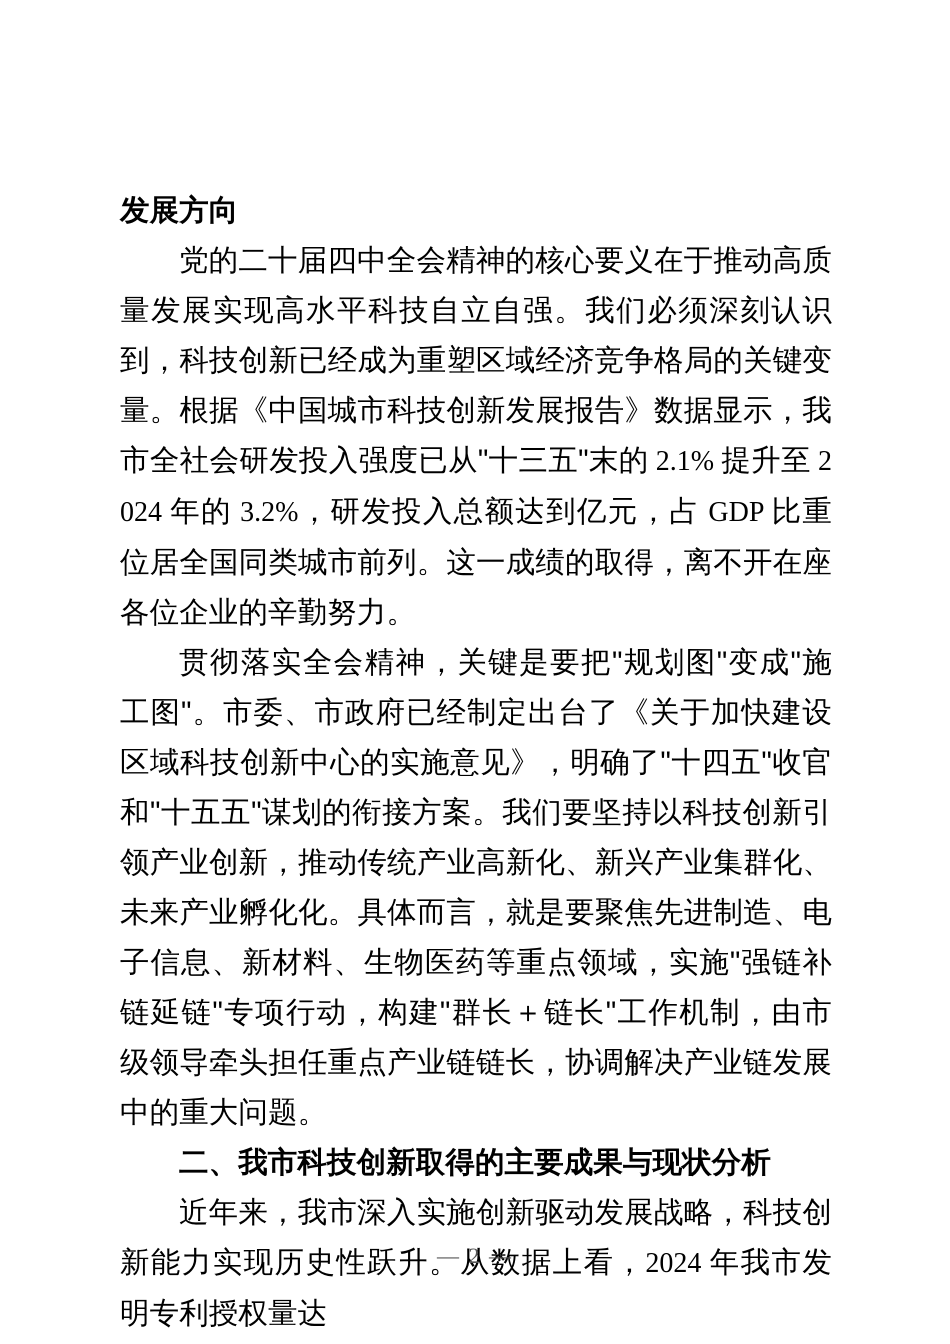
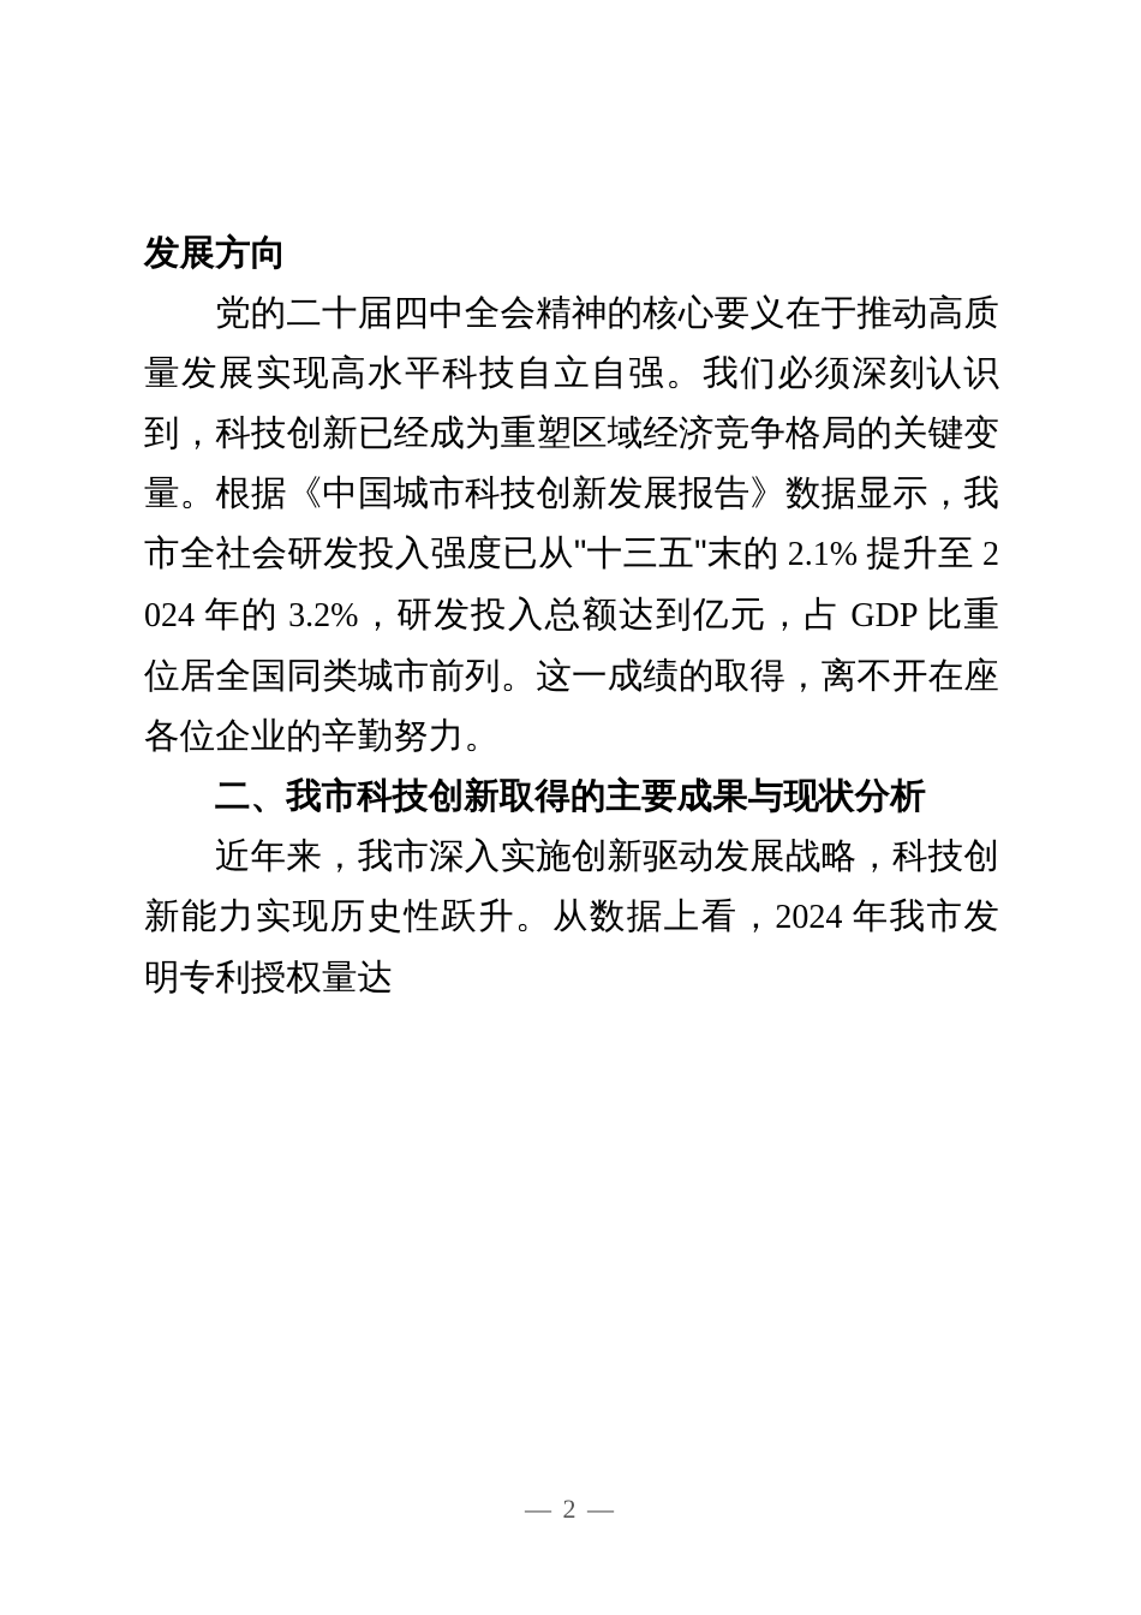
  发展方向
  党的二十届四中全会精神的核心要义在于推动高质量发展实现高水平科技自立自强。我们必须深刻认识到，科技创新已经成为重塑区域经济竞争格局的关键变量。根据《中国城市科技创新发展报告》数据显示，我市全社会研发投入强度已从"十三五"末的 2.1% 提升至 2024 年的 3.2%，研发投入总额达到亿元，占 GDP 比重位居全国同类城市前列。这一成绩的取得，离不开在座各位企业的辛勤努力。
- 贯彻落实全会精神，关键是要把"规划图"变成"施工图"。市委、市政府已经制定出台了《关于加快建设区域科技创新中心的实施意见》，明确了"十四五"收官和"十五五"谋划的衔接方案。我们要坚持以科技创新引领产业创新，推动传统产业高新化、新兴产业集群化、未来产业孵化化。具体而言，就是要聚焦先进制造、电子信息、新材料、生物医药等重点领域，实施"强链补链延链"专项行动，构建"群长＋链长"工作机制，由市级领导牵头担任重点产业链链长，协调解决产业链发展中的重大问题。
  二、我市科技创新取得的主要成果与现状分析
  近年来，我市深入实施创新驱动发展战略，科技创新能力实现历史性跃升。从数据上看，2024 年我市发明专利授权量达
  — 2 —
